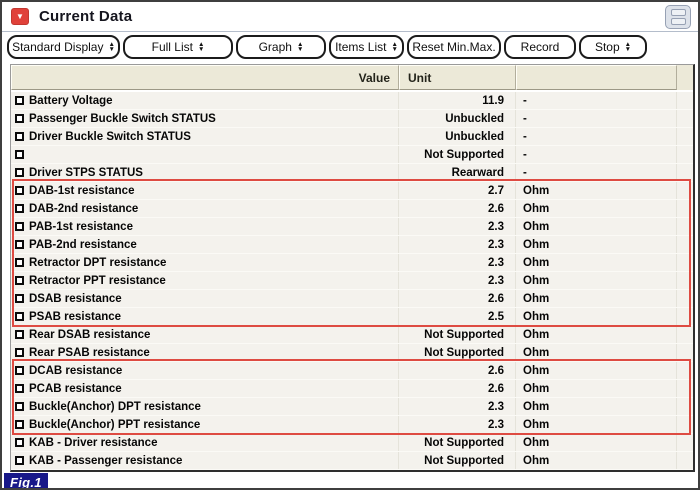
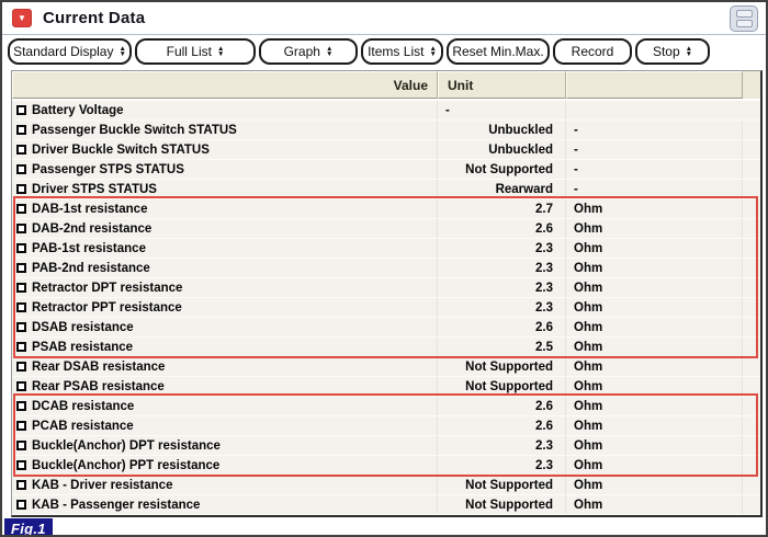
  ▼
  Current Data
  Standard Display
  Full List
  Graph
  Items List
  Reset Min.Max.
  Record
  Stop
  Value
  Unit
  Battery Voltage
- 11.9
  -
  Passenger Buckle Switch STATUS
  Unbuckled
  -
  Driver Buckle Switch STATUS
  Unbuckled
  -
+ Passenger STPS STATUS
  Not Supported
  -
  Driver STPS STATUS
  Rearward
  -
  DAB-1st resistance
  2.7
  Ohm
  DAB-2nd resistance
  2.6
  Ohm
  PAB-1st resistance
  2.3
  Ohm
  PAB-2nd resistance
  2.3
  Ohm
  Retractor DPT resistance
  2.3
  Ohm
  Retractor PPT resistance
  2.3
  Ohm
  DSAB resistance
  2.6
  Ohm
  PSAB resistance
  2.5
  Ohm
  Rear DSAB resistance
  Not Supported
  Ohm
  Rear PSAB resistance
  Not Supported
  Ohm
  DCAB resistance
  2.6
  Ohm
  PCAB resistance
  2.6
  Ohm
  Buckle(Anchor) DPT resistance
  2.3
  Ohm
  Buckle(Anchor) PPT resistance
  2.3
  Ohm
  KAB - Driver resistance
  Not Supported
  Ohm
  KAB - Passenger resistance
  Not Supported
  Ohm
  Fig.1
